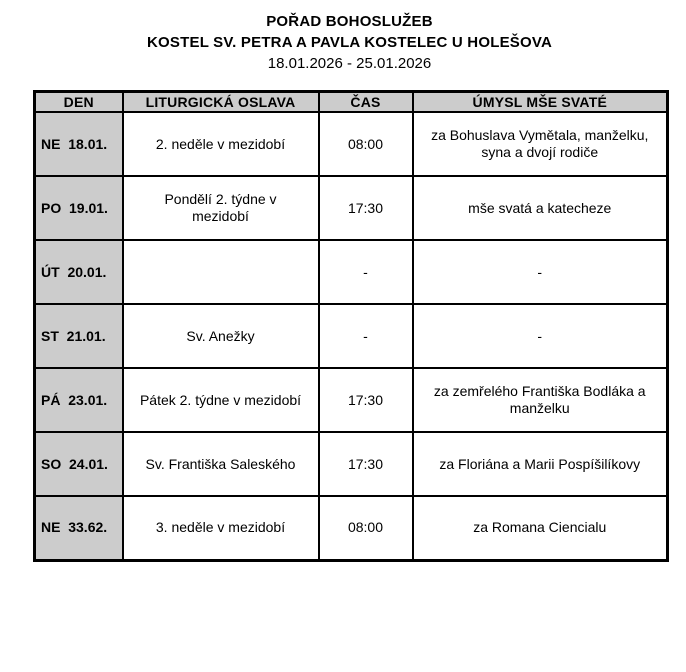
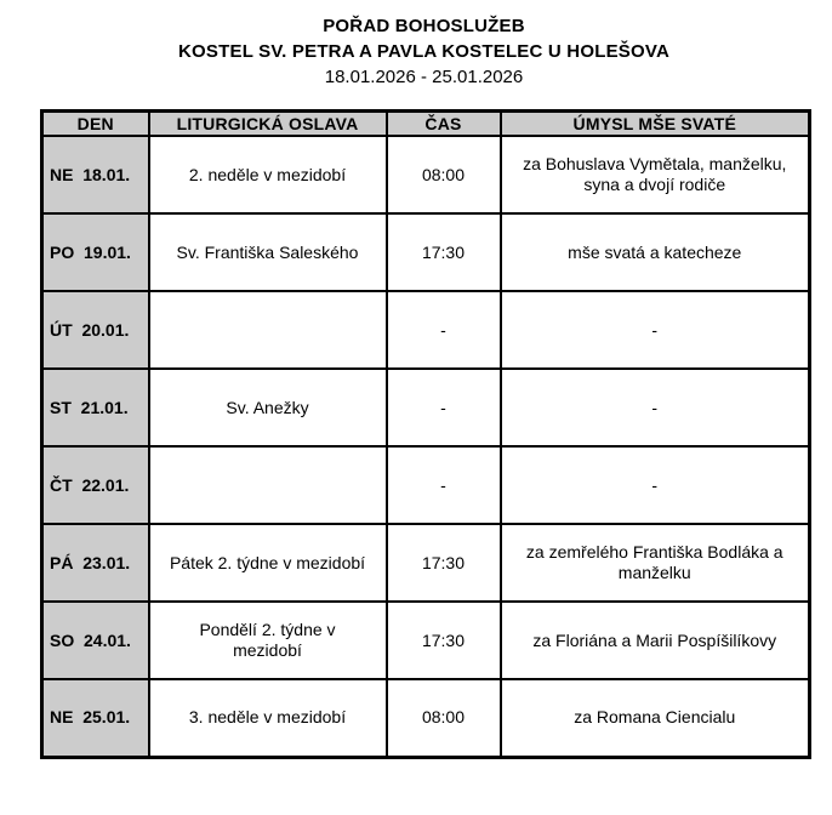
  POŘAD BOHOSLUŽEB
  KOSTEL SV. PETRA A PAVLA KOSTELEC U HOLEŠOVA
  18.01.2026 - 25.01.2026
  DEN	LITURGICKÁ OSLAVA	ČAS	ÚMYSL MŠE SVATÉ
  NE 18.01.	2. neděle v mezidobí	08:00	za Bohuslava Vymětala, manželku, syna a dvojí rodiče
- PO 19.01.	Pondělí 2. týdne v mezidobí	17:30	mše svatá a katecheze
+ PO 19.01.	Sv. Františka Saleského	17:30	mše svatá a katecheze
  ÚT 20.01.		-	-
  ST 21.01.	Sv. Anežky	-	-
+ ČT 22.01.		-	-
  PÁ 23.01.	Pátek 2. týdne v mezidobí	17:30	za zemřelého Františka Bodláka a manželku
- SO 24.01.	Sv. Františka Saleského	17:30	za Floriána a Marii Pospíšilíkovy
+ SO 24.01.	Pondělí 2. týdne v mezidobí	17:30	za Floriána a Marii Pospíšilíkovy
- NE 33.62.	3. neděle v mezidobí	08:00	za Romana Ciencialu
+ NE 25.01.	3. neděle v mezidobí	08:00	za Romana Ciencialu
